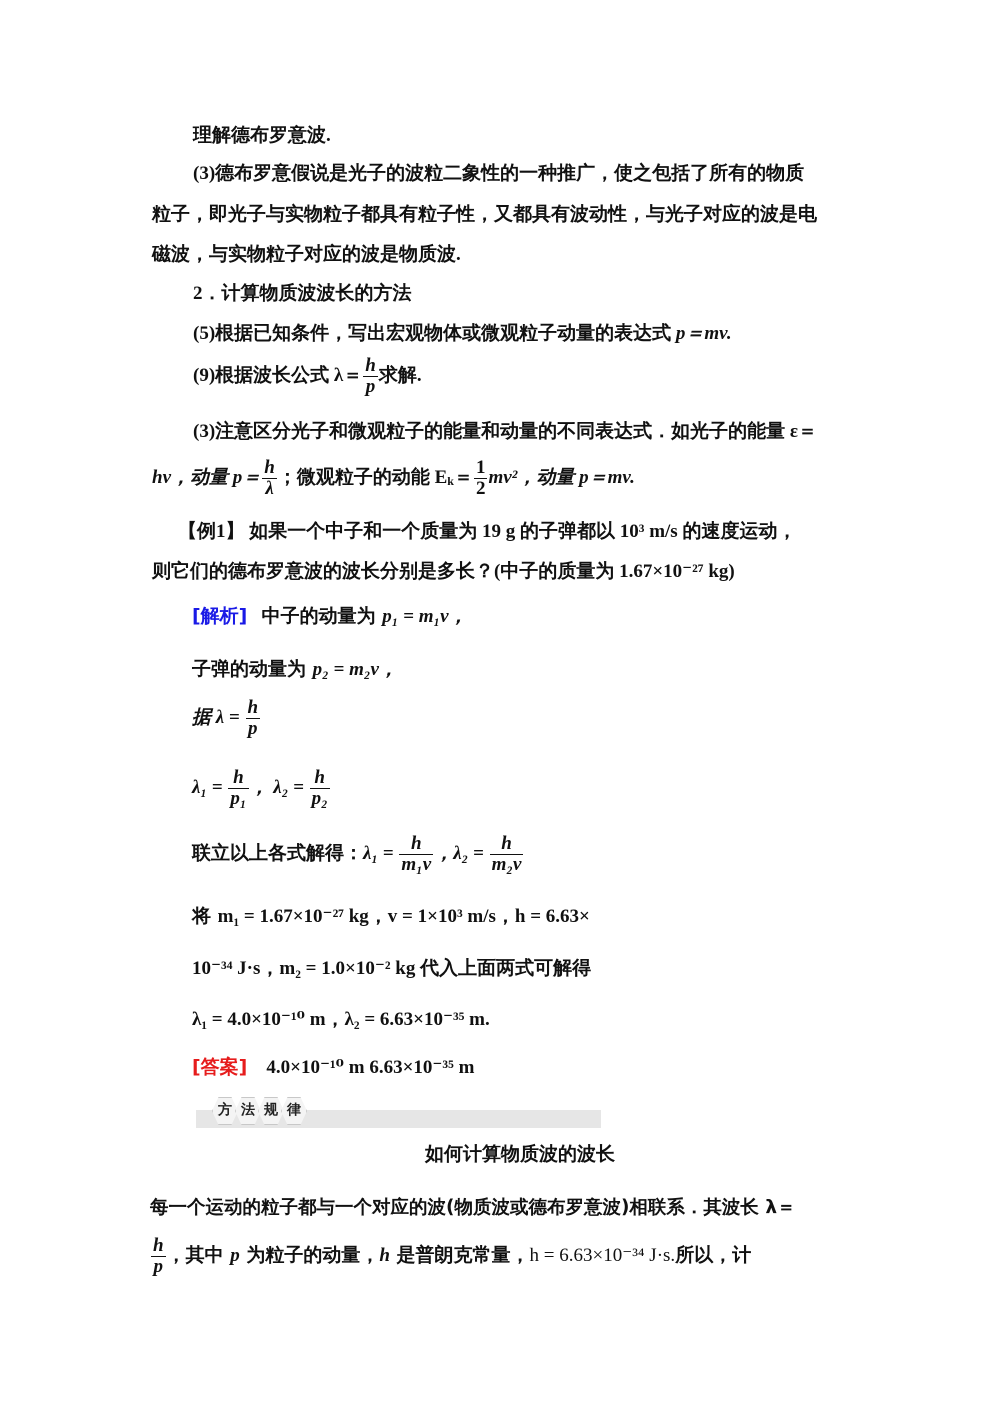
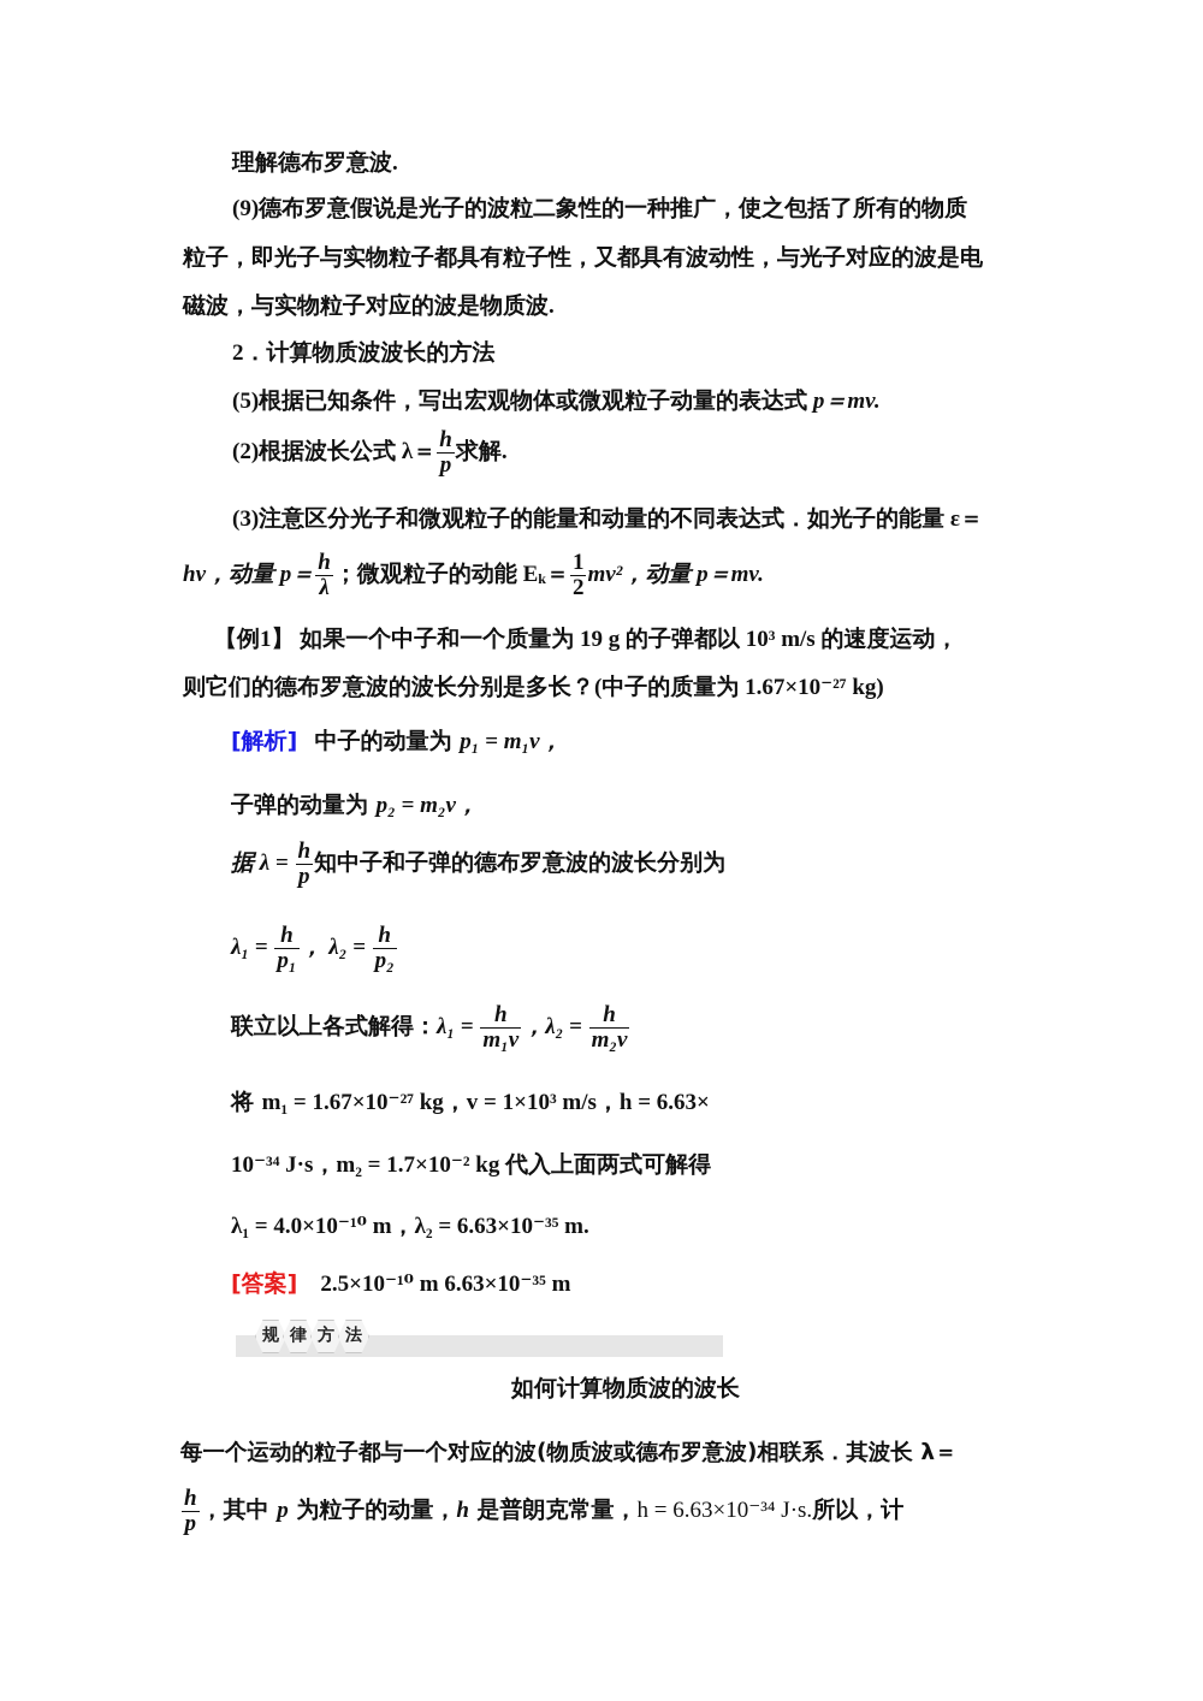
  理解德布罗意波.
- (3)德布罗意假说是光子的波粒二象性的一种推广，使之包括了所有的物质
+ (9)德布罗意假说是光子的波粒二象性的一种推广，使之包括了所有的物质
  粒子，即光子与实物粒子都具有粒子性，又都具有波动性，与光子对应的波是电
  磁波，与实物粒子对应的波是物质波.
  2．计算物质波波长的方法
  (5)根据已知条件，写出宏观物体或微观粒子动量的表达式 p＝mv.
- (9)根据波长公式 λ＝
+ (2)根据波长公式 λ＝
  h
  p
  求解.
  (3)注意区分光子和微观粒子的能量和动量的不同表达式．如光子的能量 ε＝
  hν，动量 p＝
  h
  λ
  ；微观粒子的动能 Ek＝
  1
  2
  mv²，动量 p＝mv.
  【例1】 如果一个中子和一个质量为 19 g 的子弹都以 10³ m/s 的速度运动，
  则它们的德布罗意波的波长分别是多长？(中子的质量为 1.67×10⁻²⁷ kg)
  [解析] 中子的动量为 p₁ = m₁v，
  子弹的动量为 p₂ = m₂v，
  据 λ =
  h
  p
+ 知中子和子弹的德布罗意波的波长分别为
  λ₁ =
  h
  p₁
  ， λ₂ =
  h
  p₂
  联立以上各式解得：λ₁ =
  h
  m₁v
  ，λ₂ =
  h
  m₂v
  将 m₁ = 1.67×10⁻²⁷ kg，v = 1×10³ m/s，h = 6.63×
- 10⁻³⁴ J·s，m₂ = 1.0×10⁻² kg 代入上面两式可解得
+ 10⁻³⁴ J·s，m₂ = 1.7×10⁻² kg 代入上面两式可解得
  λ₁ = 4.0×10⁻¹⁰ m，λ₂ = 6.63×10⁻³⁵ m.
- [答案] 4.0×10⁻¹⁰ m 6.63×10⁻³⁵ m
+ [答案] 2.5×10⁻¹⁰ m 6.63×10⁻³⁵ m
- 方
+ 规
- 法
+ 律
- 规
+ 方
- 律
+ 法
  如何计算物质波的波长
  每一个运动的粒子都与一个对应的波(物质波或德布罗意波)相联系．其波长 λ＝
  h
  p
  ，其中 p 为粒子的动量，h 是普朗克常量，h = 6.63×10⁻³⁴ J·s.所以，计
